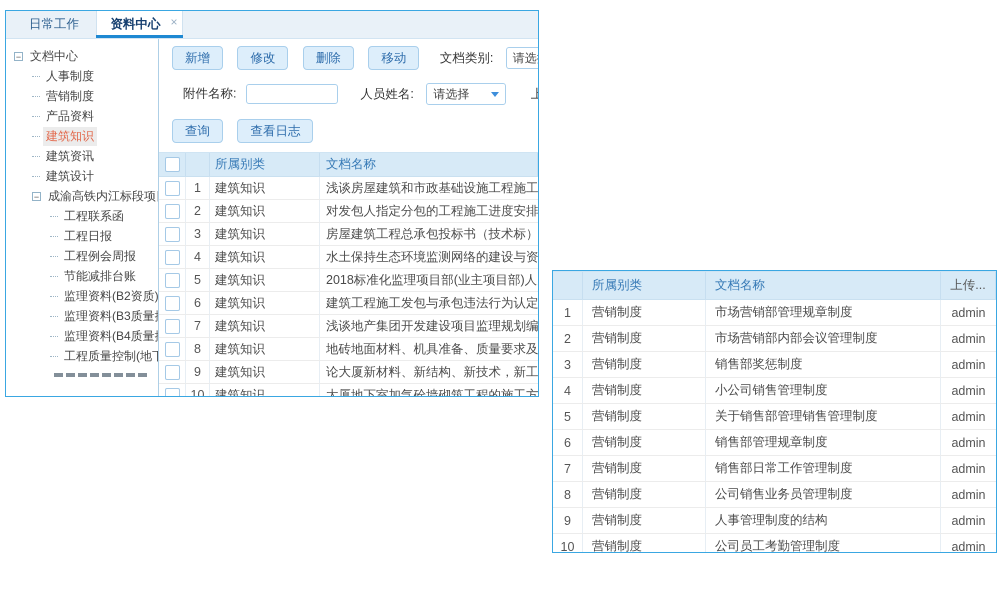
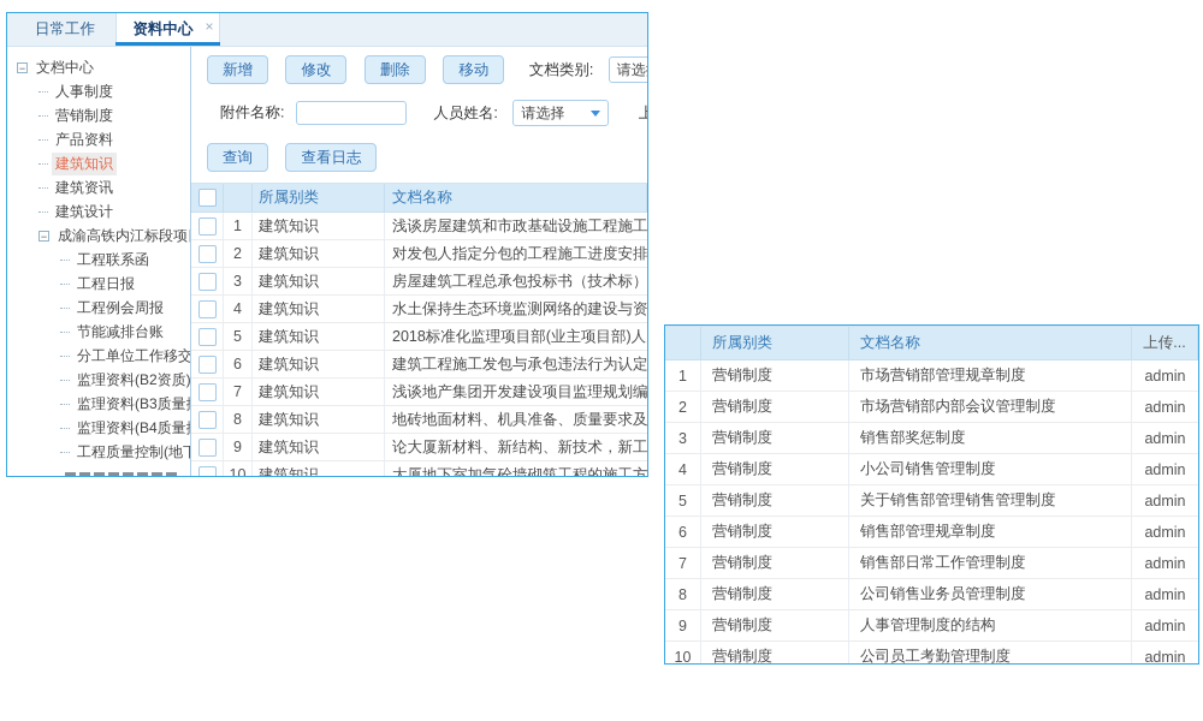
  日常工作 资料中心
  ×
  −
  文档中心
  人事制度
  营销制度
  产品资料
  建筑知识
  建筑资讯
  建筑设计
  −
  成渝高铁内江标段项
  工程联系函
  工程日报
  工程例会周报
  节能减排台账
+ 分工单位工作移交
  监理资料(B2资质)
  监理资料(B3质量
  监理资料(B4质量
  工程质量控制(地下
  新增 修改 删除 移动 文档类别:
  附件名称: 人员姓名:
  请选择
  查询 查看日志
  所属别类
  文档名称
  1
  建筑知识
  浅谈房屋建筑和市政基础设施工程施工
  2
  建筑知识
  对发包人指定分包的工程施工进度安排
  3
  建筑知识
  房屋建筑工程总承包投标书（技术标）
  4
  建筑知识
  水土保持生态环境监测网络的建设与资
  5
  建筑知识
  2018标准化监理项目部(业主项目部)人
  6
  建筑知识
  建筑工程施工发包与承包违法行为认定
  7
  建筑知识
  浅谈地产集团开发建设项目监理规划编
  8
  建筑知识
  地砖地面材料、机具准备、质量要求及
  9
  建筑知识
  论大厦新材料、新结构、新技术，新工
  10
  建筑知识
  大厦地下室加气砼墙砌筑工程的施工方
  所属别类
  文档名称
  上传...
  1
  营销制度
  市场营销部管理规章制度
  admin
  2
  营销制度
  市场营销部内部会议管理制度
  admin
  3
  营销制度
  销售部奖惩制度
  admin
  4
  营销制度
  小公司销售管理制度
  admin
  5
  营销制度
  关于销售部管理销售管理制度
  admin
  6
  营销制度
  销售部管理规章制度
  admin
  7
  营销制度
  销售部日常工作管理制度
  admin
  8
  营销制度
  公司销售业务员管理制度
  admin
  9
  营销制度
  人事管理制度的结构
  admin
  10
  营销制度
  公司员工考勤管理制度
  admin
